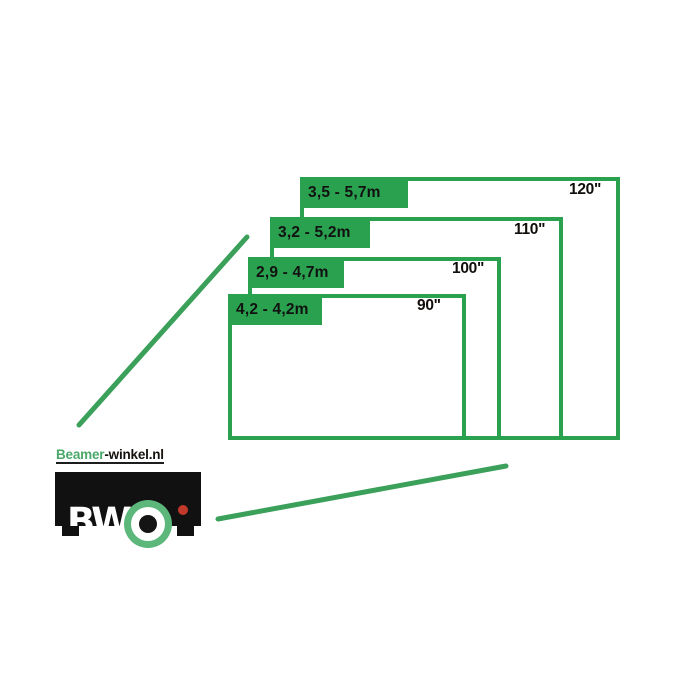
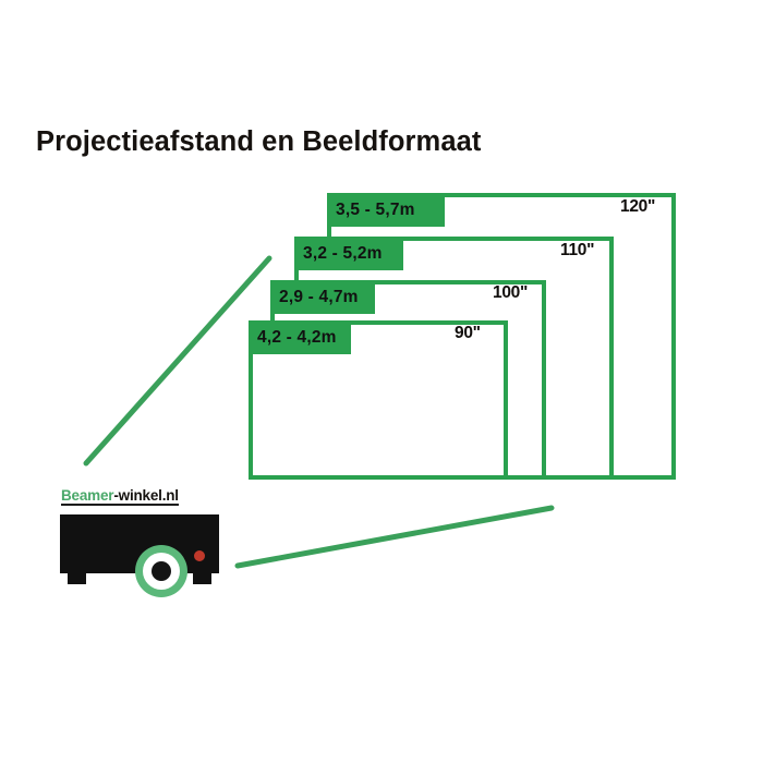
+ Projectieafstand en Beeldformaat
  90"
  100"
  110"
  120"
  4,2 - 4,2m
  2,9 - 4,7m
  3,2 - 5,2m
  3,5 - 5,7m
  Beamer-winkel.nl
- BW
